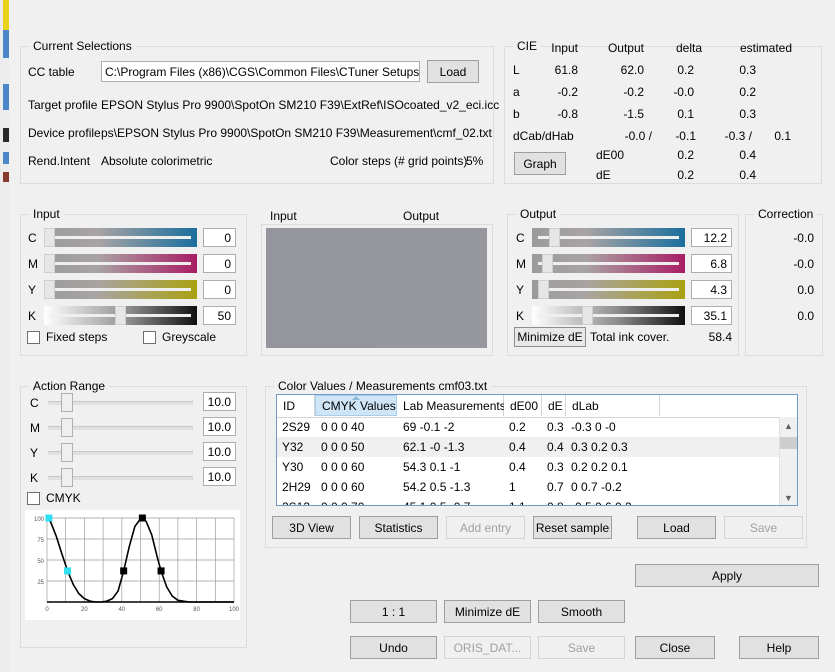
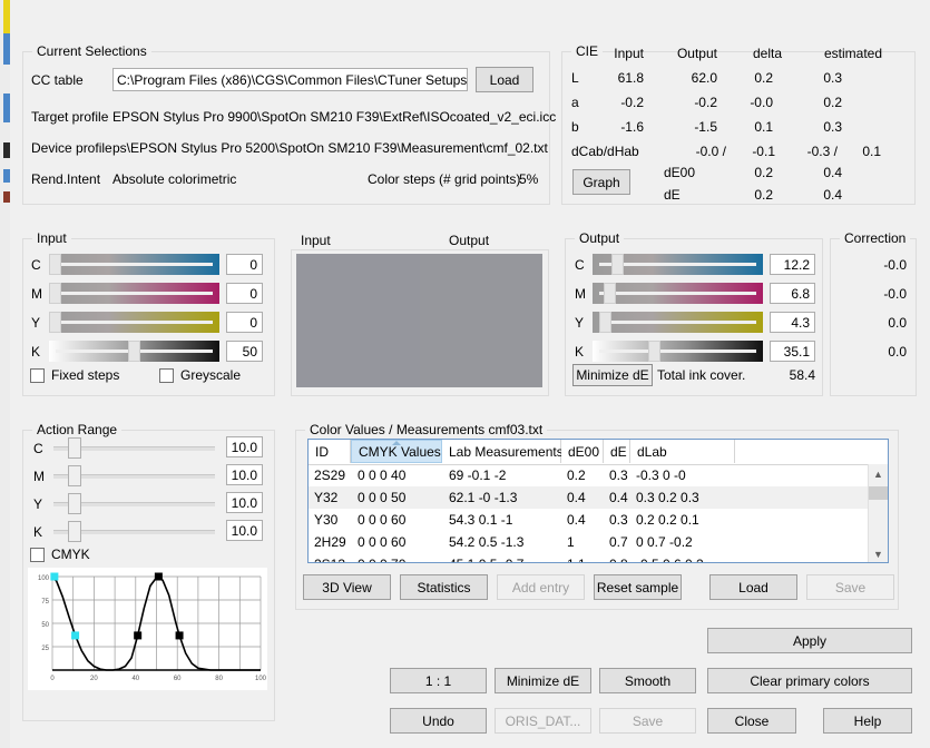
  Current Selections
  CC table
  C:\Program Files (x86)\CGS\Common Files\CTuner Setups
  Load
  Target profile
  EPSON Stylus Pro 9900\SpotOn SM210 F39\ExtRef\ISOcoated_v2_eci.icc
  Device profile
- ps\EPSON Stylus Pro 9900\SpotOn SM210 F39\Measurement\cmf_02.txt
+ ps\EPSON Stylus Pro 5200\SpotOn SM210 F39\Measurement\cmf_02.txt
  Rend.Intent
  Absolute colorimetric
  Color steps (# grid points)
  5%
  CIE
  Input
  Output
  delta
  estimated
  L
  61.8
  62.0
  0.2
  0.3
  a
  -0.2
  -0.2
  -0.0
  0.2
  b
- -0.8
+ -1.6
  -1.5
  0.1
  0.3
  dCab/dHab
  -0.0 /
  -0.1
  -0.3 /
  0.1
  Graph
  dE00
  0.2
  0.4
  dE
  0.2
  0.4
  Input
  C
  0
  M
  0
  Y
  0
  K
  50
  Fixed steps
  Greyscale
  Input
  Output
  Output
  C
  12.2
  M
  6.8
  Y
  4.3
  K
  35.1
  Minimize dE
  Total ink cover.
  58.4
  Correction
  -0.0
  -0.0
  0.0
  0.0
  Action Range
  C
  10.0
  M
  10.0
  Y
  10.0
  K
  10.0
  CMYK
  Color Values / Measurements cmf03.txt
  ID
  CMYK Values
  Lab Measurements
  dE00
  dE
  dLab
  2S29
  0 0 0 40
  69 -0.1 -2
  0.2
  0.3
  -0.3 0 -0
  Y32
  0 0 0 50
  62.1 -0 -1.3
  0.4
  0.4
  0.3 0.2 0.3
  Y30
  0 0 0 60
  54.3 0.1 -1
  0.4
  0.3
  0.2 0.2 0.1
  2H29
  0 0 0 60
  54.2 0.5 -1.3
  1
  0.7
  0 0.7 -0.2
  ▲
  ▼
  3D View
  Statistics
  Add entry
  Reset sample
  Load
  Save
  Apply
  1 : 1
  Minimize dE
  Smooth
+ Clear primary colors
  Undo
  ORIS_DAT...
  Save
  Close
  Help
